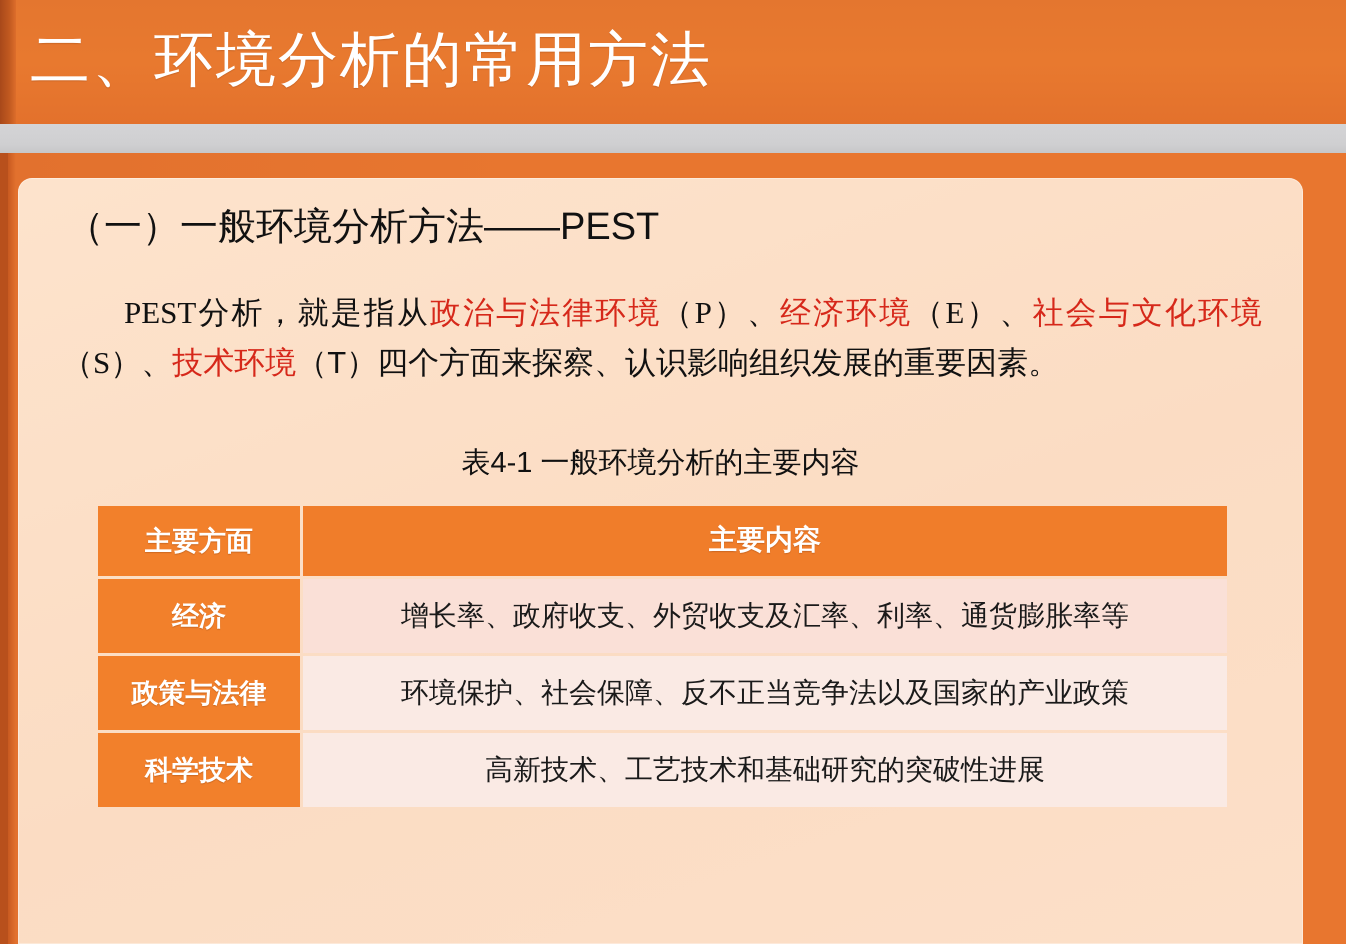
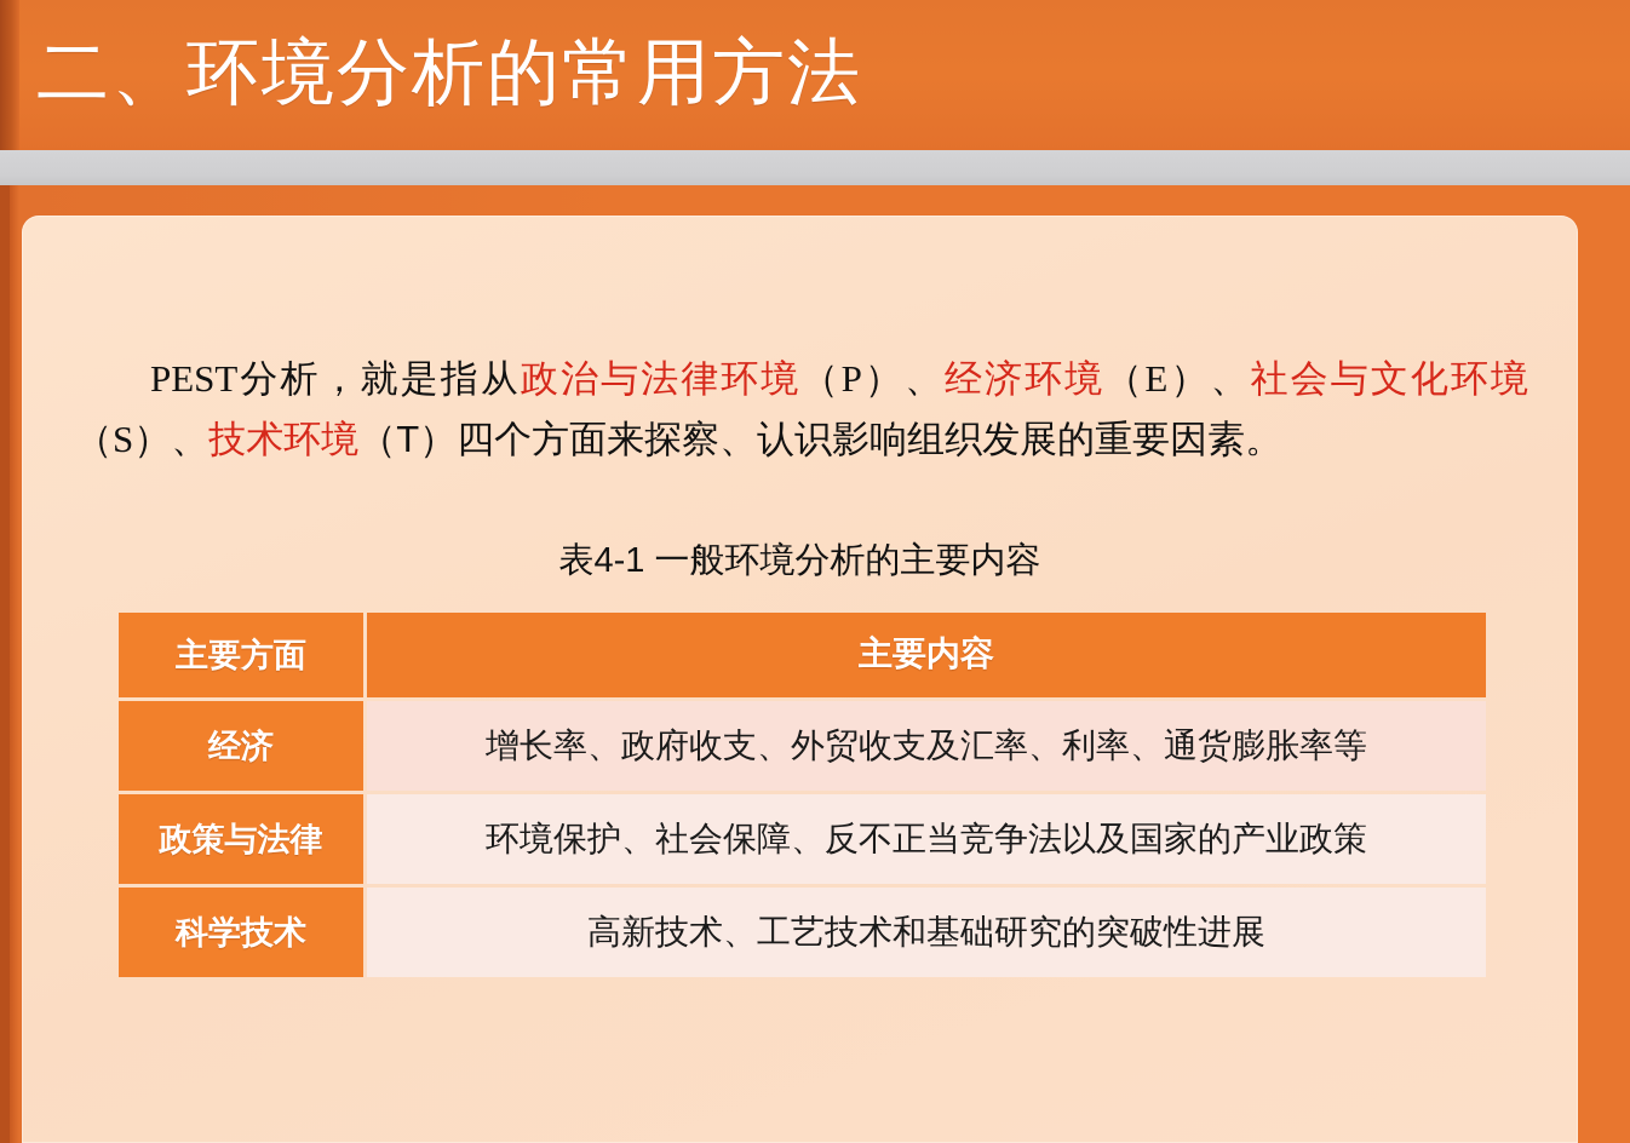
  二、环境分析的常用方法
- （一）一般环境分析方法——PEST
  PEST分析，就是指从政治与法律环境（P）、经济环境（E）、社会与文化环境（S）、技术环境（T）四个方面来探察、认识影响组织发展的重要因素。
  表4-1 一般环境分析的主要内容
  主要方面	主要内容
  经济	增长率、政府收支、外贸收支及汇率、利率、通货膨胀率等
  政策与法律	环境保护、社会保障、反不正当竞争法以及国家的产业政策
  科学技术	高新技术、工艺技术和基础研究的突破性进展
